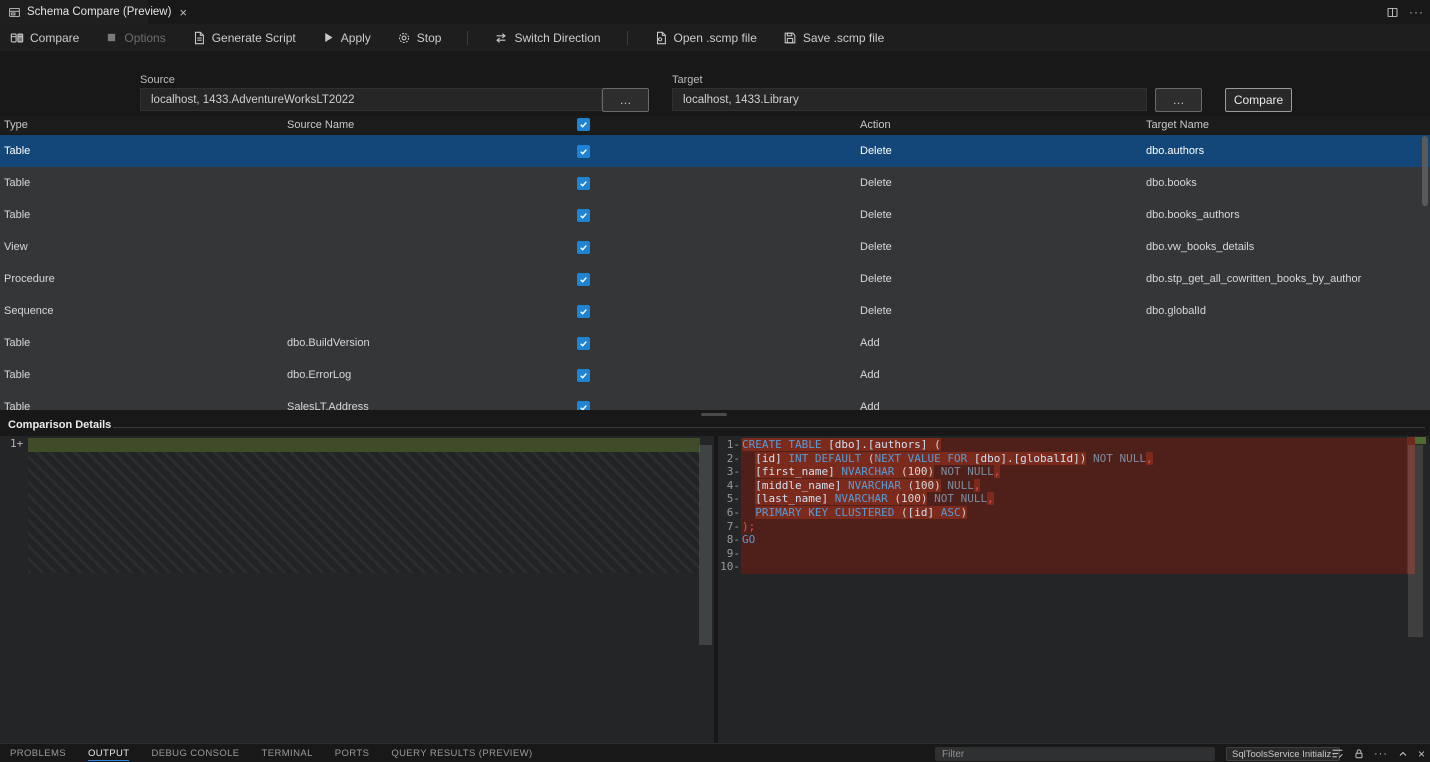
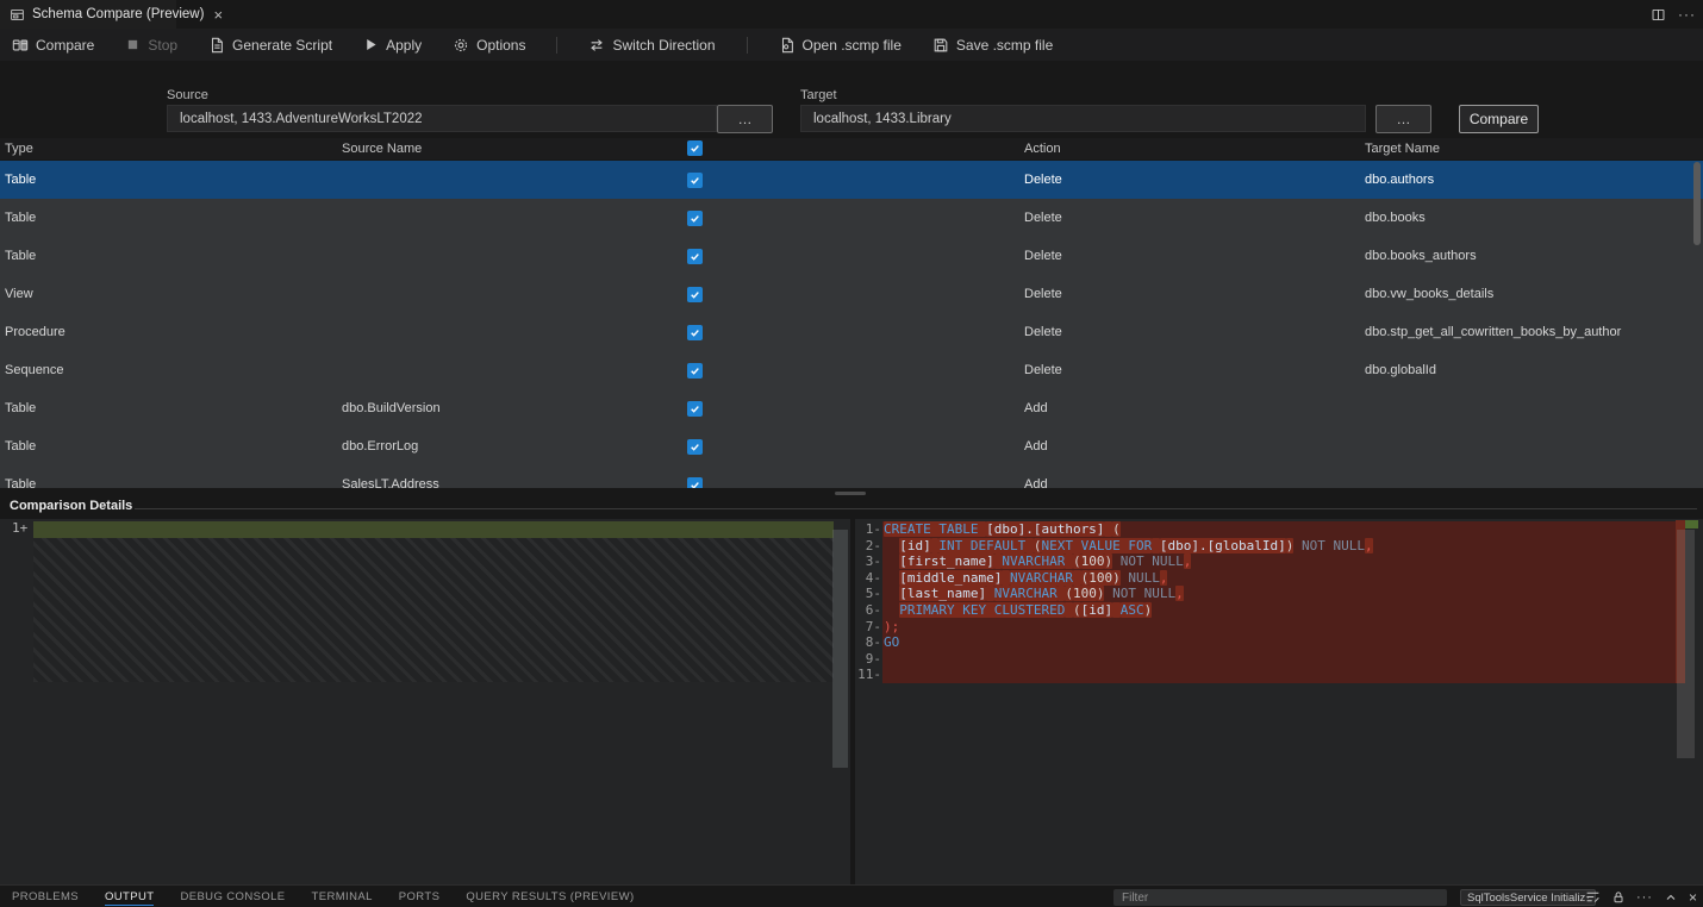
  Schema Compare (Preview)
  ×
  ···
  Compare
- Options
+ Stop
  Generate Script
  Apply
- Stop
+ Options
  Switch Direction
  Open .scmp file
  Save .scmp file
  Source
  localhost, 1433.AdventureWorksLT2022
  …
  Target
  localhost, 1433.Library
  …
  Compare
  Type
  Source Name
  Action
  Target Name
  Table
  Delete
  dbo.authors
  Table
  Delete
  dbo.books
  Table
  Delete
  dbo.books_authors
  View
  Delete
  dbo.vw_books_details
  Procedure
  Delete
  dbo.stp_get_all_cowritten_books_by_author
  Sequence
  Delete
  dbo.globalId
  Table
  dbo.BuildVersion
  Add
  Table
  dbo.ErrorLog
  Add
  Table
  SalesLT.Address
  Add
  Comparison Details
  1+
  1-
  2-
  3-
  4-
  5-
  6-
  7-
  8-
  9-
- 10-
+ 11-
  CREATE TABLE [dbo].[authors] (
  [id] INT DEFAULT (NEXT VALUE FOR [dbo].[globalId]) NOT NULL,
  [first_name] NVARCHAR (100) NOT NULL,
  [middle_name] NVARCHAR (100) NULL,
  [last_name] NVARCHAR (100) NOT NULL,
  PRIMARY KEY CLUSTERED ([id] ASC)
  );
  GO
  PROBLEMS
  OUTPUT
  DEBUG CONSOLE
  TERMINAL
  PORTS
  QUERY RESULTS (PREVIEW)
  Filter
  SqlToolsService Initializ
  ···
  ×
